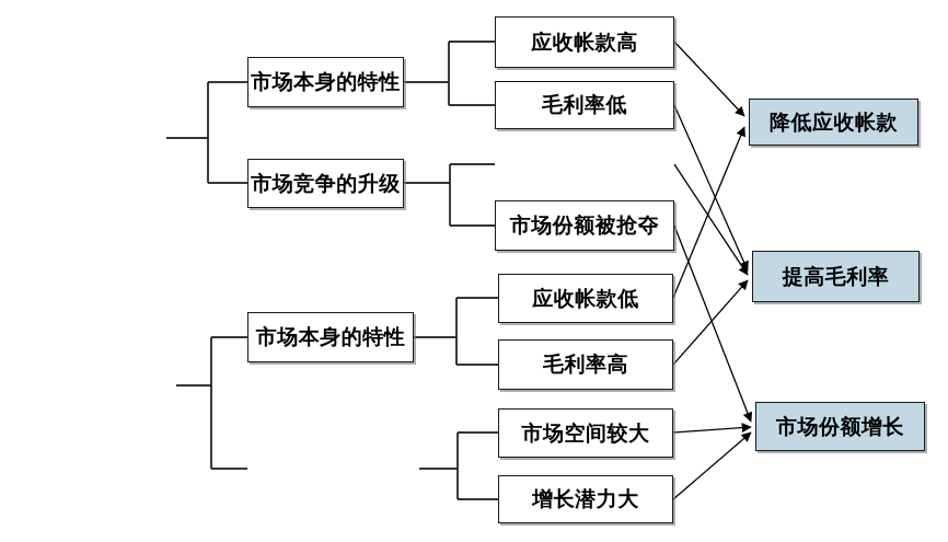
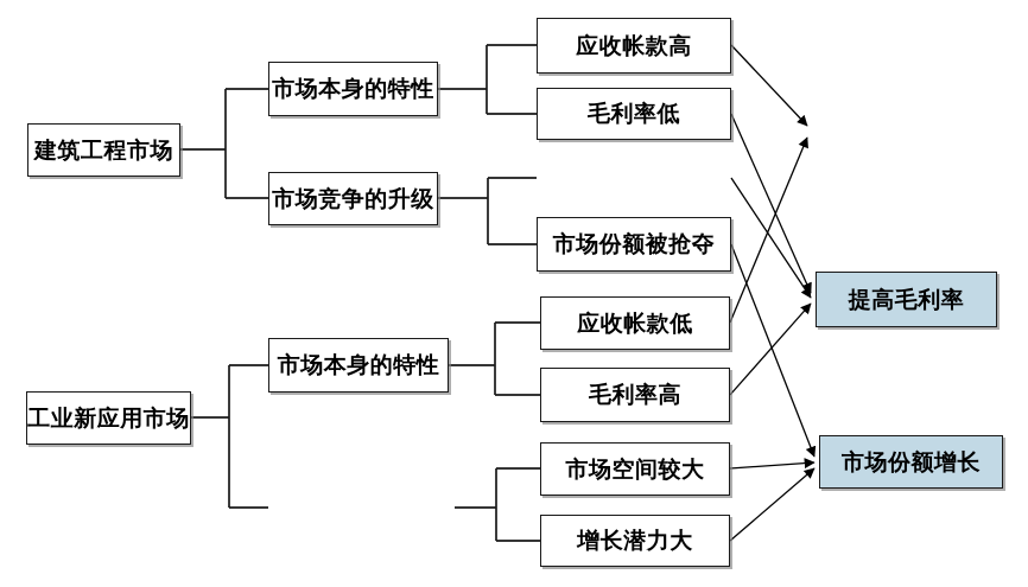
+ 建筑工程市场
+ 工业新应用市场
  市场本身的特性
  市场竞争的升级
  市场本身的特性
  应收帐款高
  毛利率低
  市场份额被抢夺
  应收帐款低
  毛利率高
  市场空间较大
  增长潜力大
- 降低应收帐款
  提高毛利率
  市场份额增长
